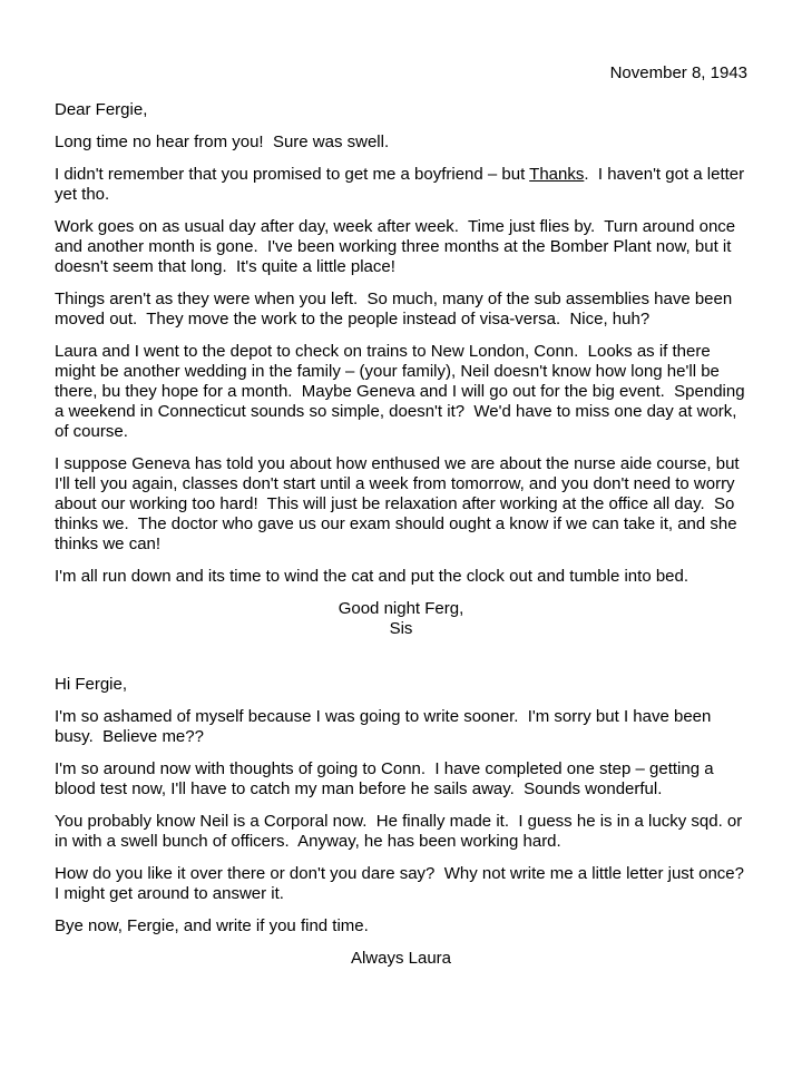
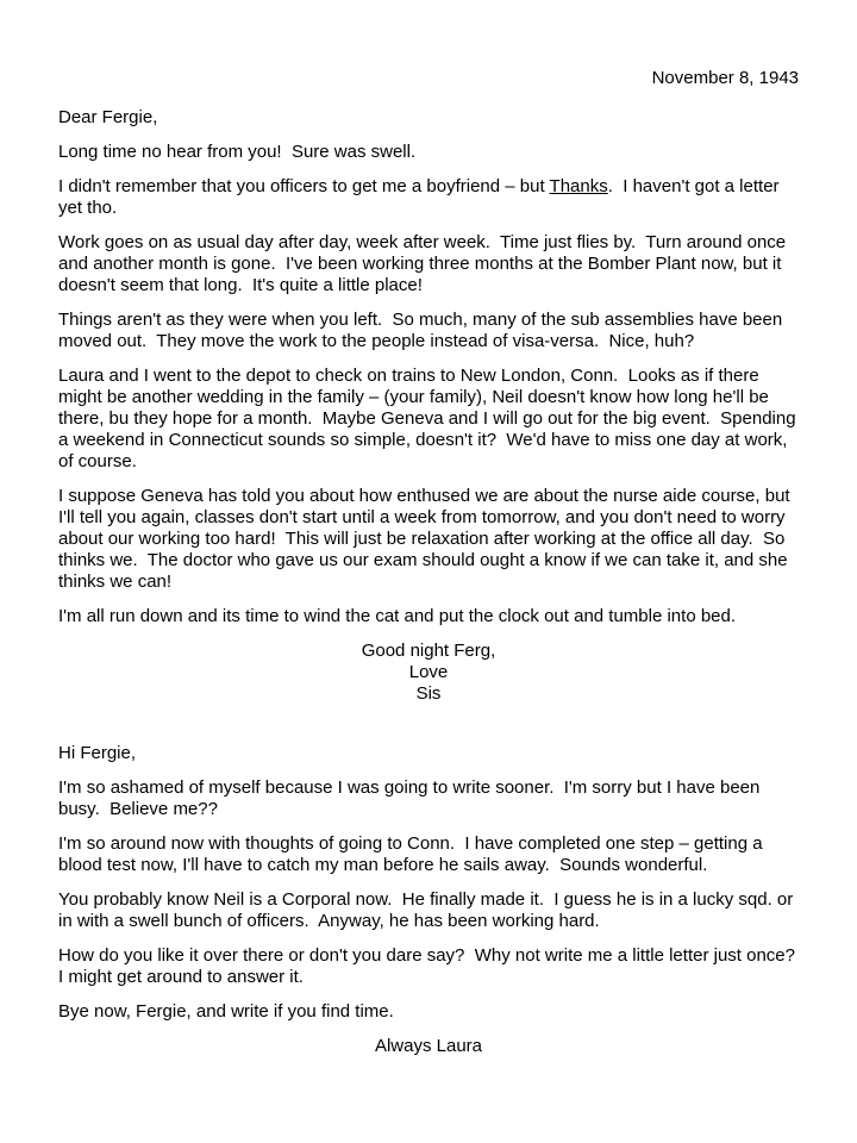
  November 8, 1943
  Dear Fergie,
  Long time no hear from you! Sure was swell.
- I didn't remember that you promised to get me a boyfriend – but Thanks. I haven't got a letter yet tho.
+ I didn't remember that you officers to get me a boyfriend – but Thanks. I haven't got a letter yet tho.
  Work goes on as usual day after day, week after week. Time just flies by. Turn around once and another month is gone. I've been working three months at the Bomber Plant now, but it doesn't seem that long. It's quite a little place!
  Things aren't as they were when you left. So much, many of the sub assemblies have been moved out. They move the work to the people instead of visa-versa. Nice, huh?
  Laura and I went to the depot to check on trains to New London, Conn. Looks as if there might be another wedding in the family – (your family), Neil doesn't know how long he'll be there, bu they hope for a month. Maybe Geneva and I will go out for the big event. Spending a weekend in Connecticut sounds so simple, doesn't it? We'd have to miss one day at work, of course.
  I suppose Geneva has told you about how enthused we are about the nurse aide course, but I'll tell you again, classes don't start until a week from tomorrow, and you don't need to worry about our working too hard! This will just be relaxation after working at the office all day. So thinks we. The doctor who gave us our exam should ought a know if we can take it, and she thinks we can!
  I'm all run down and its time to wind the cat and put the clock out and tumble into bed.
  Good night Ferg,
+ Love
  Sis
  Hi Fergie,
  I'm so ashamed of myself because I was going to write sooner. I'm sorry but I have been busy. Believe me??
  I'm so around now with thoughts of going to Conn. I have completed one step – getting a blood test now, I'll have to catch my man before he sails away. Sounds wonderful.
  You probably know Neil is a Corporal now. He finally made it. I guess he is in a lucky sqd. or in with a swell bunch of officers. Anyway, he has been working hard.
  How do you like it over there or don't you dare say? Why not write me a little letter just once? I might get around to answer it.
  Bye now, Fergie, and write if you find time.
  Always Laura
